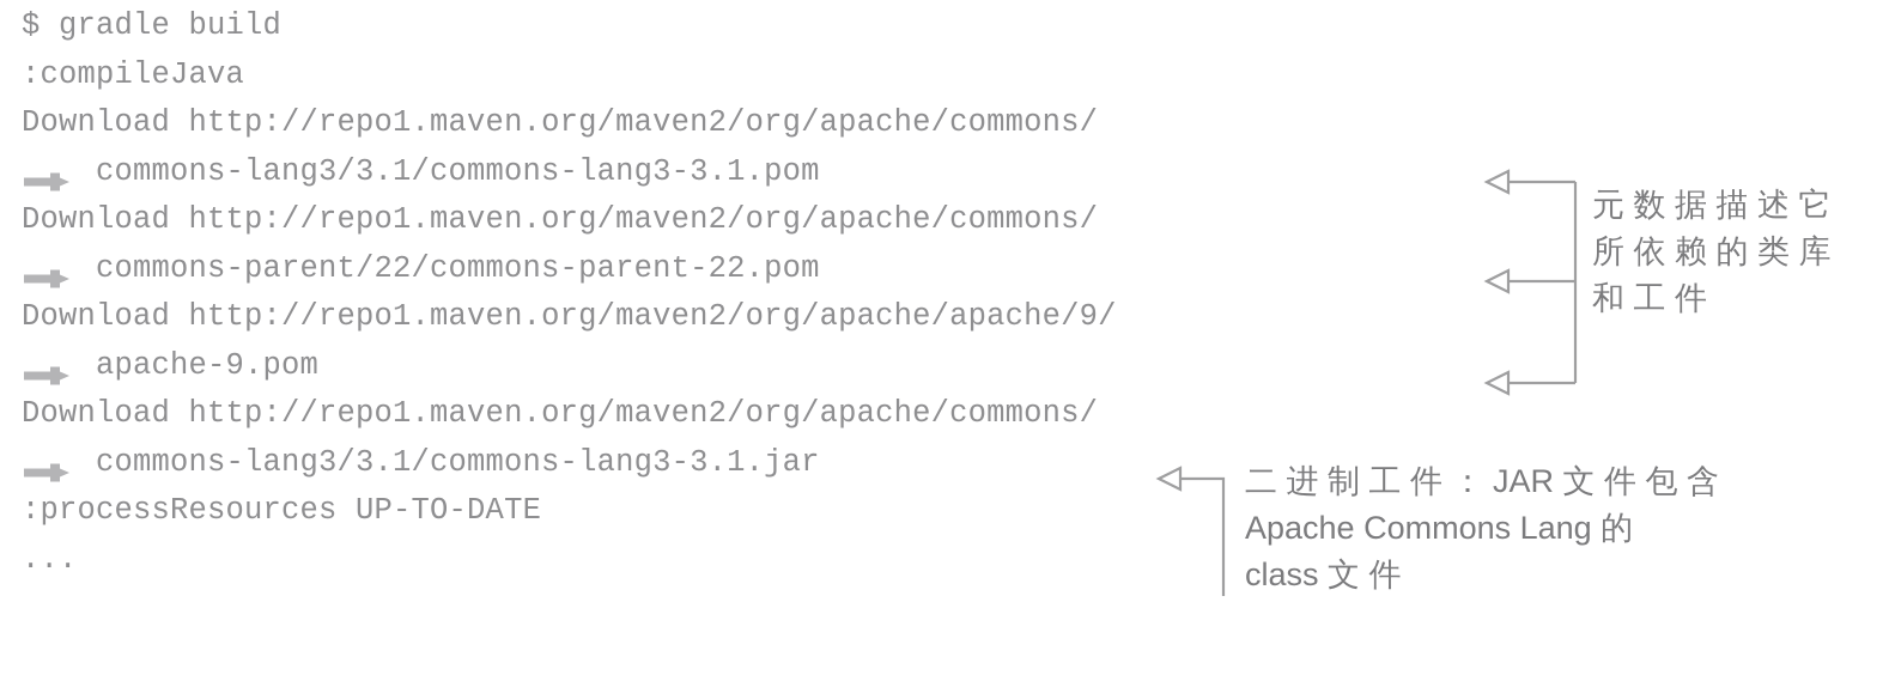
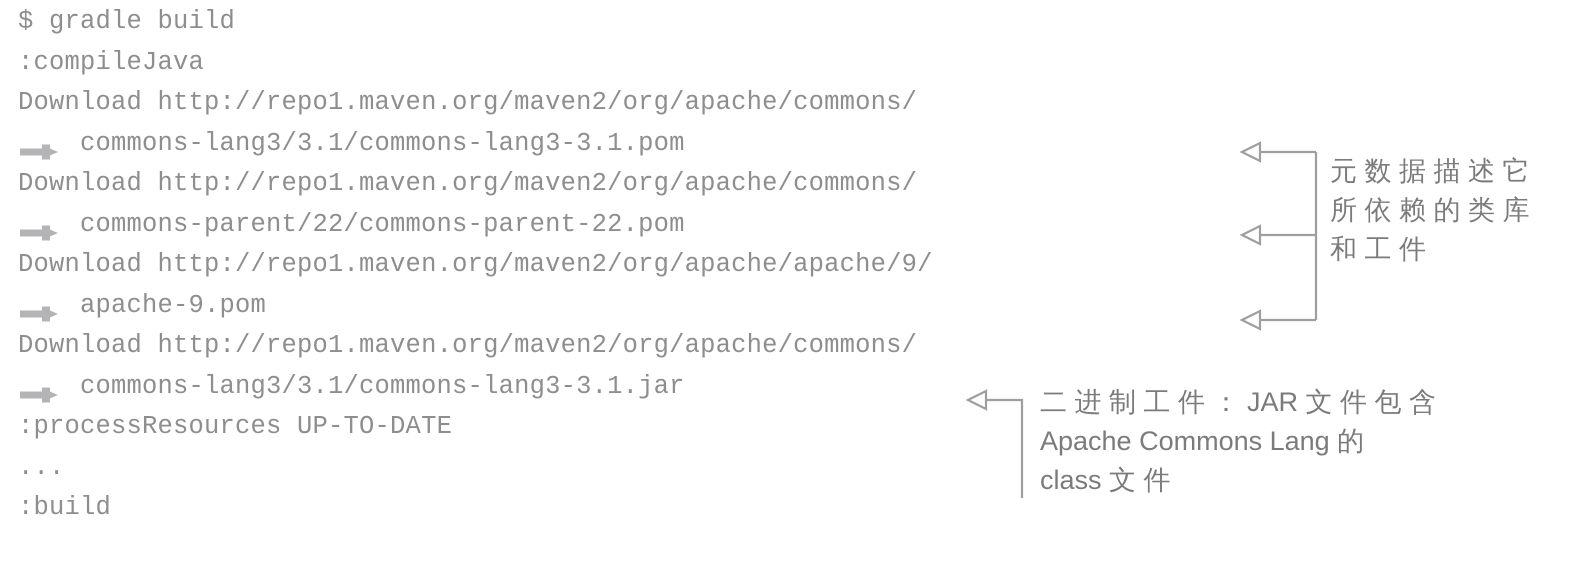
  $ gradle build
  :compileJava
  Download http://repo1.maven.org/maven2/org/apache/commons/
  commons-lang3/3.1/commons-lang3-3.1.pom
  Download http://repo1.maven.org/maven2/org/apache/commons/
  commons-parent/22/commons-parent-22.pom
  Download http://repo1.maven.org/maven2/org/apache/apache/9/
  apache-9.pom
  Download http://repo1.maven.org/maven2/org/apache/commons/
  commons-lang3/3.1/commons-lang3-3.1.jar
  :processResources UP-TO-DATE
  ...
+ :build
  元 数 据 描 述 它
  所 依 赖 的 类 库
  和 工 件
  二 进 制 工 件 ： JAR 文 件 包 含
  Apache Commons Lang 的
  class 文 件
